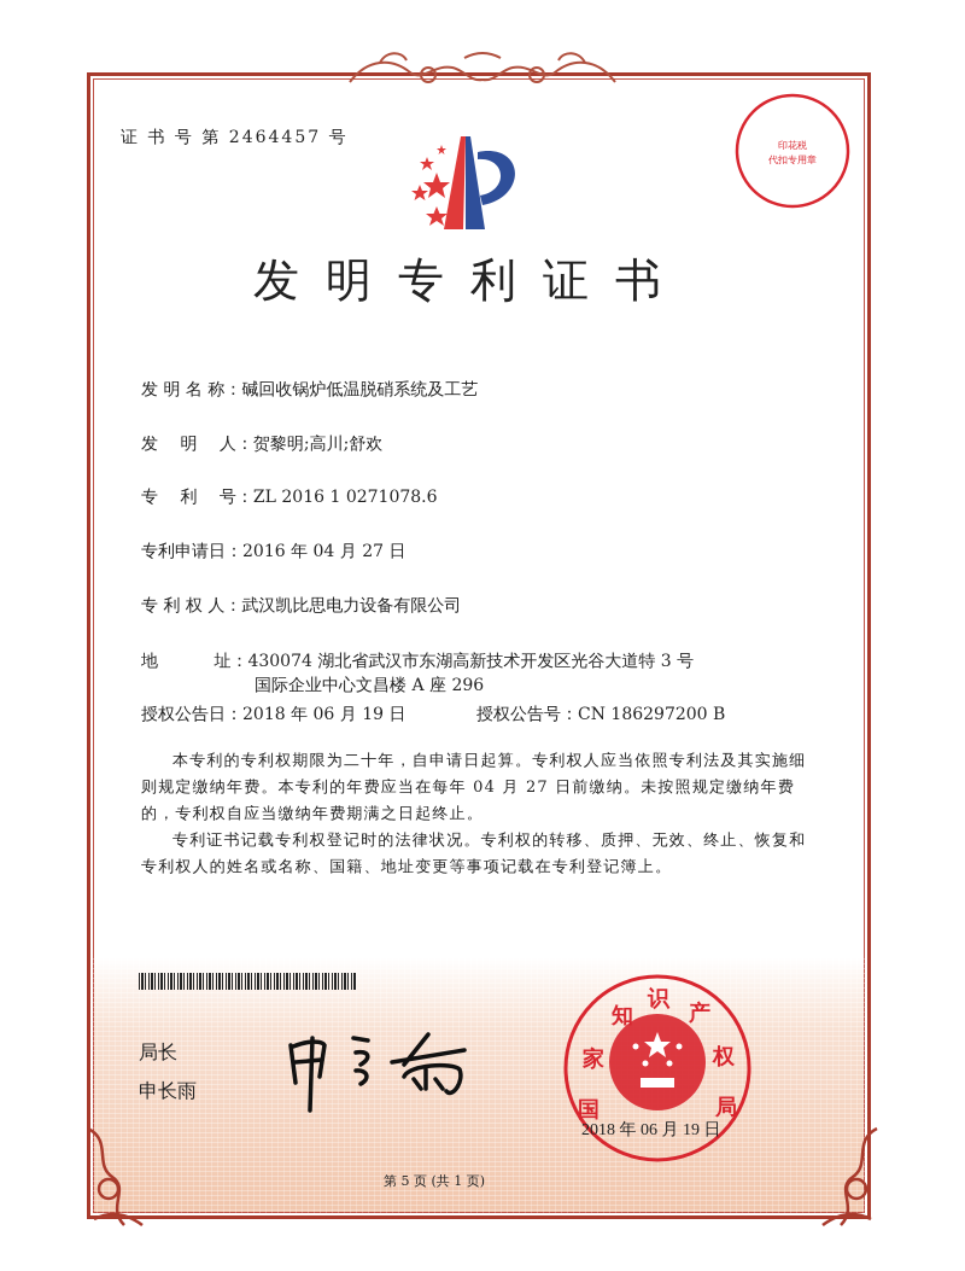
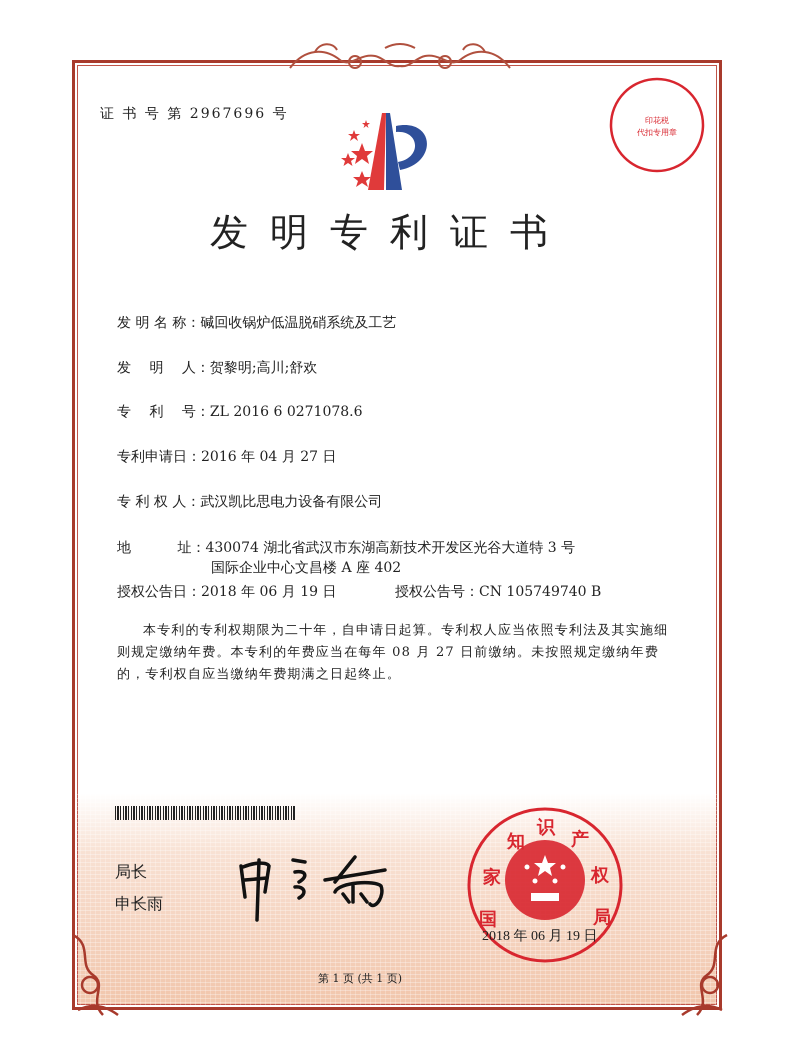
- 证 书 号 第 2464457 号
+ 证 书 号 第 2967696 号
  印花税
  代扣专用章
  发明专利证书
  发 明 名 称：碱回收锅炉低温脱硝系统及工艺
  发 明 人：贺黎明;高川;舒欢
- 专 利 号：ZL 2016 1 0271078.6
+ 专 利 号：ZL 2016 6 0271078.6
  专利申请日：2016 年 04 月 27 日
  专 利 权 人：武汉凯比思电力设备有限公司
  地 址：430074 湖北省武汉市东湖高新技术开发区光谷大道特 3 号
- 国际企业中心文昌楼 A 座 296
+ 国际企业中心文昌楼 A 座 402
  授权公告日：2018 年 06 月 19 日
- 授权公告号：CN 186297200 B
+ 授权公告号：CN 105749740 B
- 本专利的专利权期限为二十年，自申请日起算。专利权人应当依照专利法及其实施细则规定缴纳年费。本专利的年费应当在每年 04 月 27 日前缴纳。未按照规定缴纳年费的，专利权自应当缴纳年费期满之日起终止。
+ 本专利的专利权期限为二十年，自申请日起算。专利权人应当依照专利法及其实施细则规定缴纳年费。本专利的年费应当在每年 08 月 27 日前缴纳。未按照规定缴纳年费的，专利权自应当缴纳年费期满之日起终止。
- 专利证书记载专利权登记时的法律状况。专利权的转移、质押、无效、终止、恢复和专利权人的姓名或名称、国籍、地址变更等事项记载在专利登记簿上。
  局长
  申长雨
  国
  家
  知
  识
  产
  权
  局
  2018 年 06 月 19 日
- 第 5 页 (共 1 页)
+ 第 1 页 (共 1 页)
